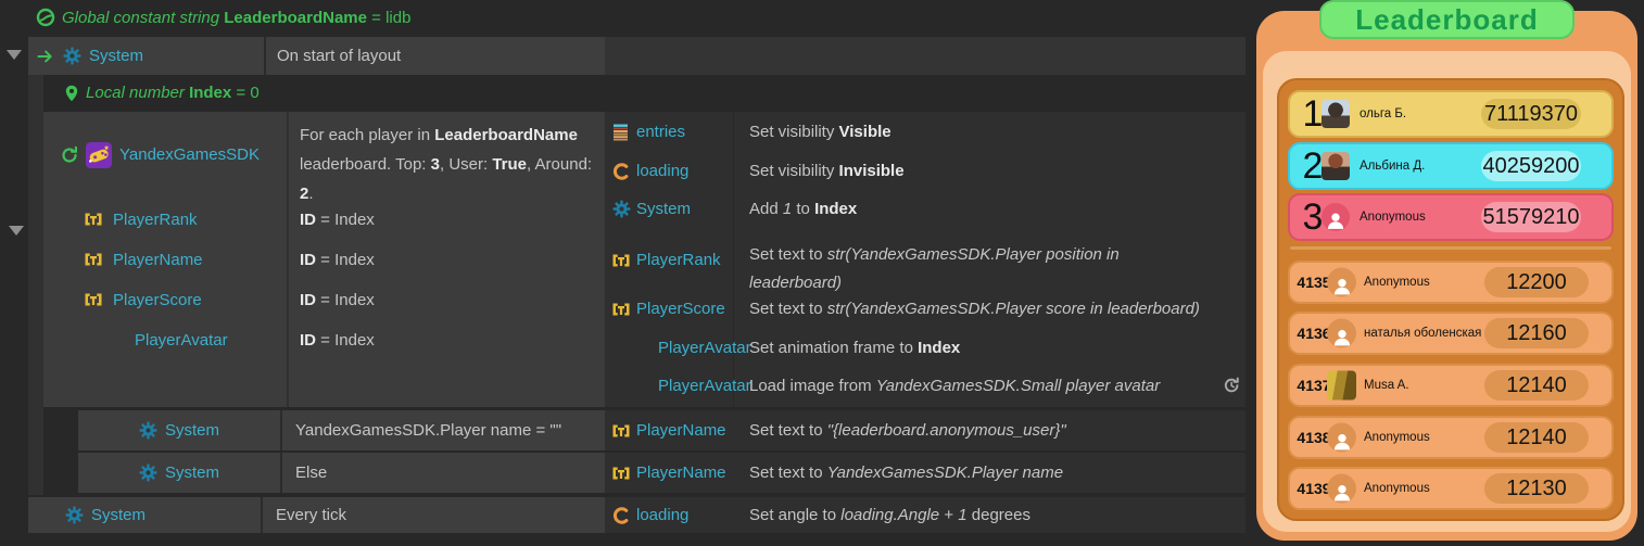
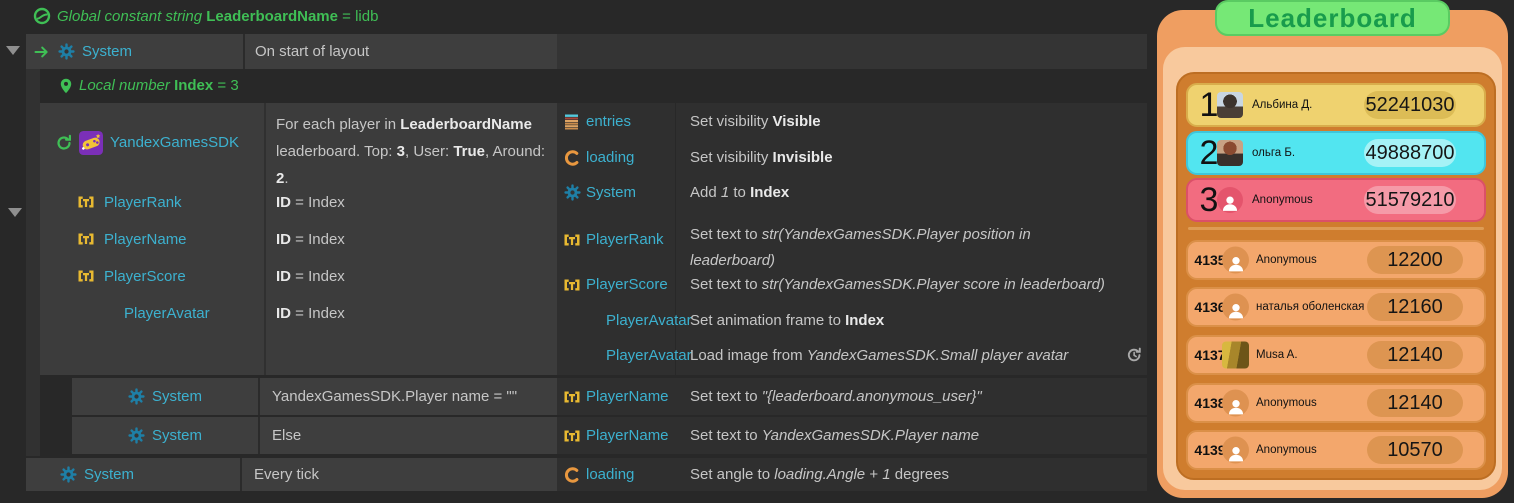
  Global constant string LeaderboardName = lidb
  System
  On start of layout
- Local number Index = 0
+ Local number Index = 3
  YandexGamesSDK
  For each player in LeaderboardName leaderboard. Top: 3, User: True, Around: 2.
  PlayerRank
  ID = Index
  PlayerName
  ID = Index
  PlayerScore
  ID = Index
  PlayerAvatar
  ID = Index
  entries
  Set visibility Visible
  loading
  Set visibility Invisible
  System
  Add 1 to Index
  PlayerRank
  Set text to str(YandexGamesSDK.Player position in leaderboard)
  PlayerScore
  Set text to str(YandexGamesSDK.Player score in leaderboard)
  PlayerAvatar
  Set animation frame to Index
  PlayerAvatar
  Load image from YandexGamesSDK.Small player avatar
  System
  YandexGamesSDK.Player name = ""
  PlayerName
  Set text to "{leaderboard.anonymous_user}"
  System
  Else
  PlayerName
  Set text to YandexGamesSDK.Player name
  System
  Every tick
  loading
  Set angle to loading.Angle + 1 degrees
  1
- ольга Б.
+ Альбина Д.
- 71119370
+ 52241030
  2
- Альбина Д.
+ ольга Б.
- 40259200
+ 49888700
  3
  Anonymous
  51579210
  413
  Anonymous
  12200
  413
  наталья оболенская
  12160
  413
  Musa A.
  12140
  413
  Anonymous
  12140
  413
  Anonymous
- 12130
+ 10570
  Leaderboard
